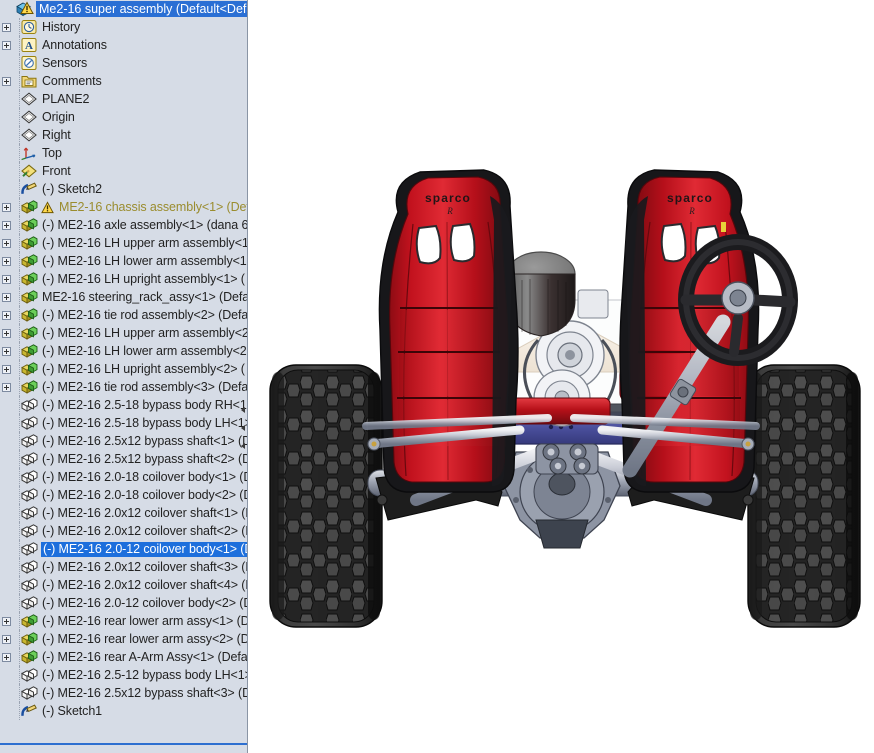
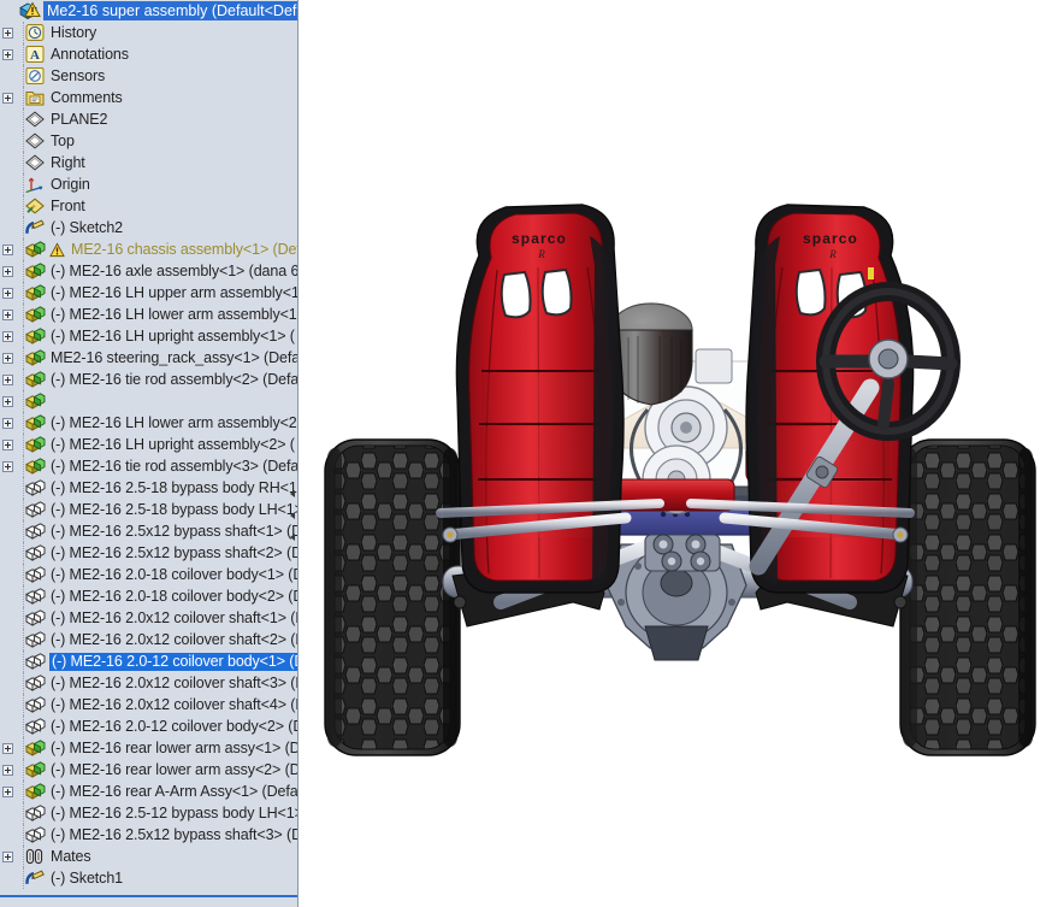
  Me2-16 super assembly (Default<Def
  History
  A
  Annotations
  Sensors
  Comments
  PLANE2
- Origin
+ Top
  Right
- Top
+ Origin
  Front
  (-) Sketch2
  ME2-16 chassis assembly<1> (De
  (-) ME2-16 axle assembly<1> (dana 6
  (-) ME2-16 LH upper arm assembly<1
  (-) ME2-16 LH lower arm assembly<1
  (-) ME2-16 LH upright assembly<1> (
  ME2-16 steering_rack_assy<1> (Defa
  (-) ME2-16 tie rod assembly<2> (Defa
- (-) ME2-16 LH upper arm assembly<2
  (-) ME2-16 LH lower arm assembly<2
  (-) ME2-16 LH upright assembly<2> (
  (-) ME2-16 tie rod assembly<3> (Defa
  (-) ME2-16 2.5-18 bypass body RH<1
  (-) ME2-16 2.5-18 bypass body LH<1
  (-) ME2-16 2.5x12 bypass shaft<1> (D
  (-) ME2-16 2.5x12 bypass shaft<2> (D
  (-) ME2-16 2.0-18 coilover body<1> (
  (-) ME2-16 2.0-18 coilover body<2> (
  (-) ME2-16 2.0x12 coilover shaft<1> (
  (-) ME2-16 2.0x12 coilover shaft<2> (
  (-) ME2-16 2.0-12 coilover body<1> (
  (-) ME2-16 2.0x12 coilover shaft<3> (
  (-) ME2-16 2.0x12 coilover shaft<4> (
  (-) ME2-16 2.0-12 coilover body<2> (
  (-) ME2-16 rear lower arm assy<1> (D
  (-) ME2-16 rear lower arm assy<2> (D
  (-) ME2-16 rear A-Arm Assy<1> (Defa
  (-) ME2-16 2.5-12 bypass body LH<1
  (-) ME2-16 2.5x12 bypass shaft<3> (D
+ Mates
  (-) Sketch1
  sparco
  R
  sparco
  R
